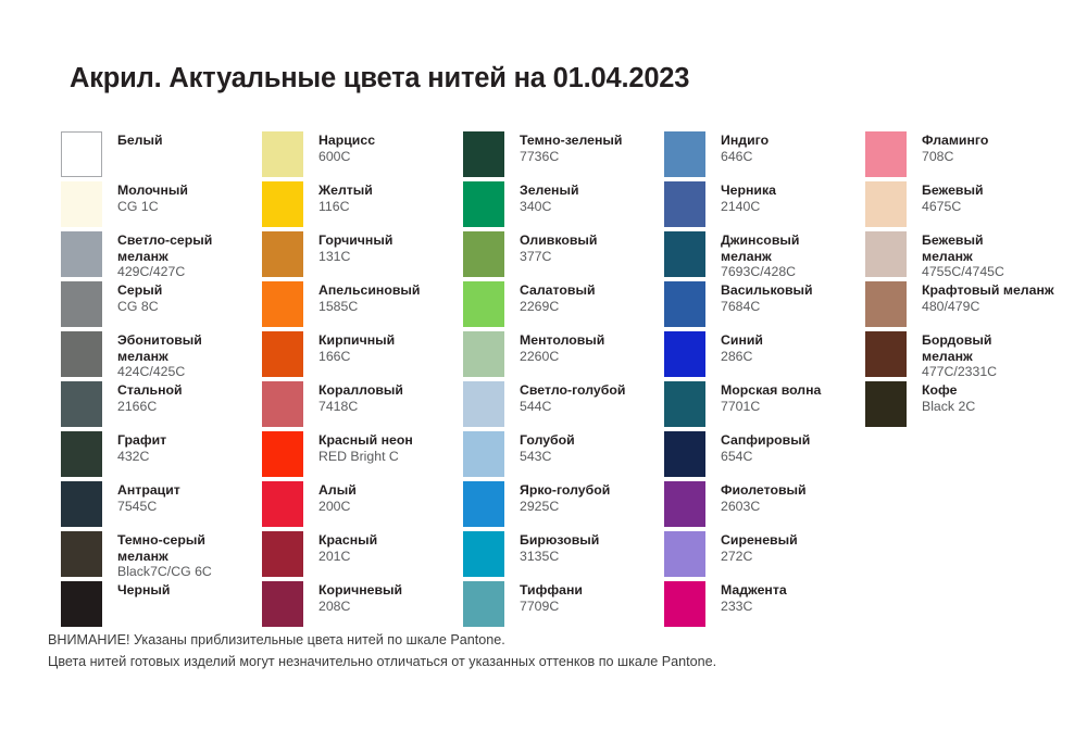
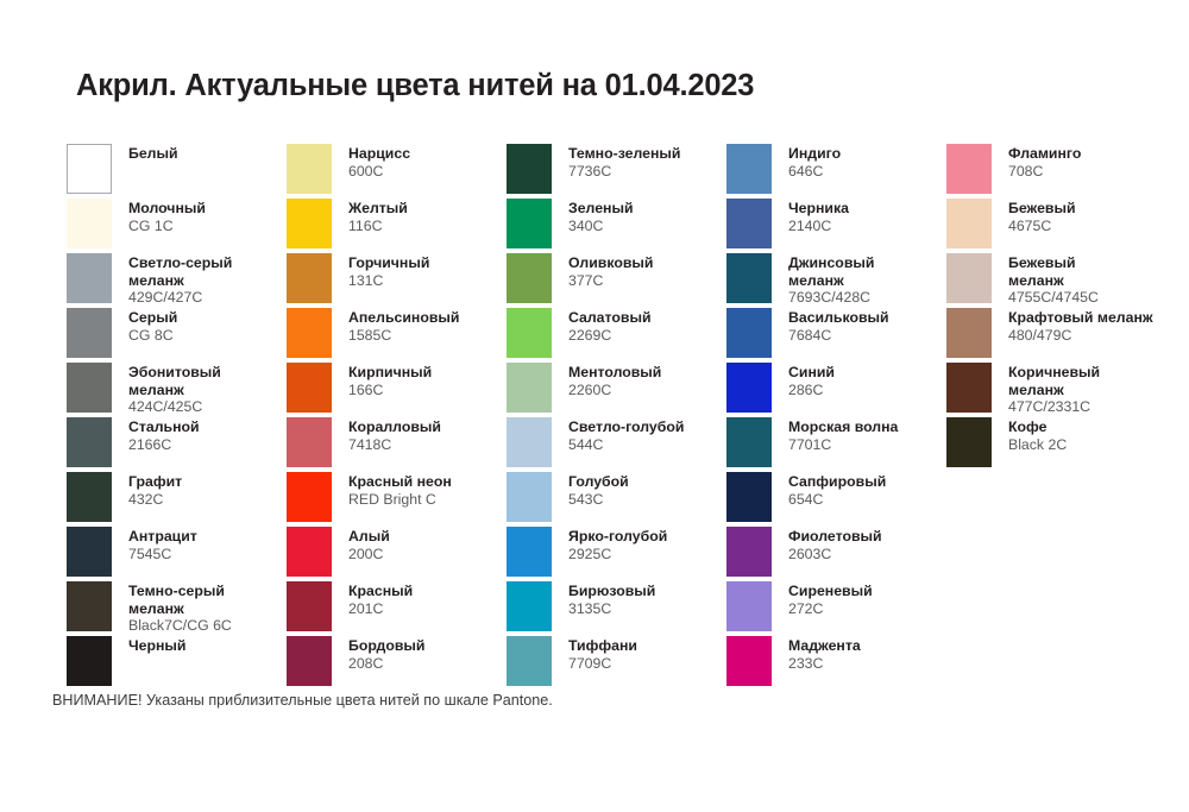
  Акрил. Актуальные цвета нитей на 01.04.2023
  Белый
  Молочный
  CG 1C
  Светло-серый
  меланж
  429C/427C
  Серый
  CG 8C
  Эбонитовый
  меланж
  424C/425C
  Стальной
  2166C
  Графит
  432C
  Антрацит
  7545C
  Темно-серый
  меланж
  Black7C/CG 6C
  Черный
  Нарцисс
  600C
  Желтый
  116C
  Горчичный
  131C
  Апельсиновый
  1585C
  Кирпичный
  166C
  Коралловый
  7418C
  Красный неон
  RED Bright C
  Алый
  200C
  Красный
  201C
- Коричневый
+ Бордовый
  208C
  Темно-зеленый
  7736C
  Зеленый
  340C
  Оливковый
  377C
  Салатовый
  2269C
  Ментоловый
  2260C
  Светло-голубой
  544C
  Голубой
  543C
  Ярко-голубой
  2925C
  Бирюзовый
  3135C
  Тиффани
  7709C
  Индиго
  646C
  Черника
  2140C
  Джинсовый
  меланж
  7693C/428C
  Васильковый
  7684C
  Синий
  286C
  Морская волна
  7701C
  Сапфировый
  654C
  Фиолетовый
  2603C
  Сиреневый
  272C
  Маджента
  233C
  Фламинго
  708C
  Бежевый
  4675C
  Бежевый
  меланж
  4755C/4745C
  Крафтовый меланж
  480/479C
- Бордовый
+ Коричневый
  меланж
  477C/2331C
  Кофе
  Black 2C
  ВНИМАНИЕ! Указаны приблизительные цвета нитей по шкале Pantone.
- Цвета нитей готовых изделий могут незначительно отличаться от указанных оттенков по шкале Pantone.
